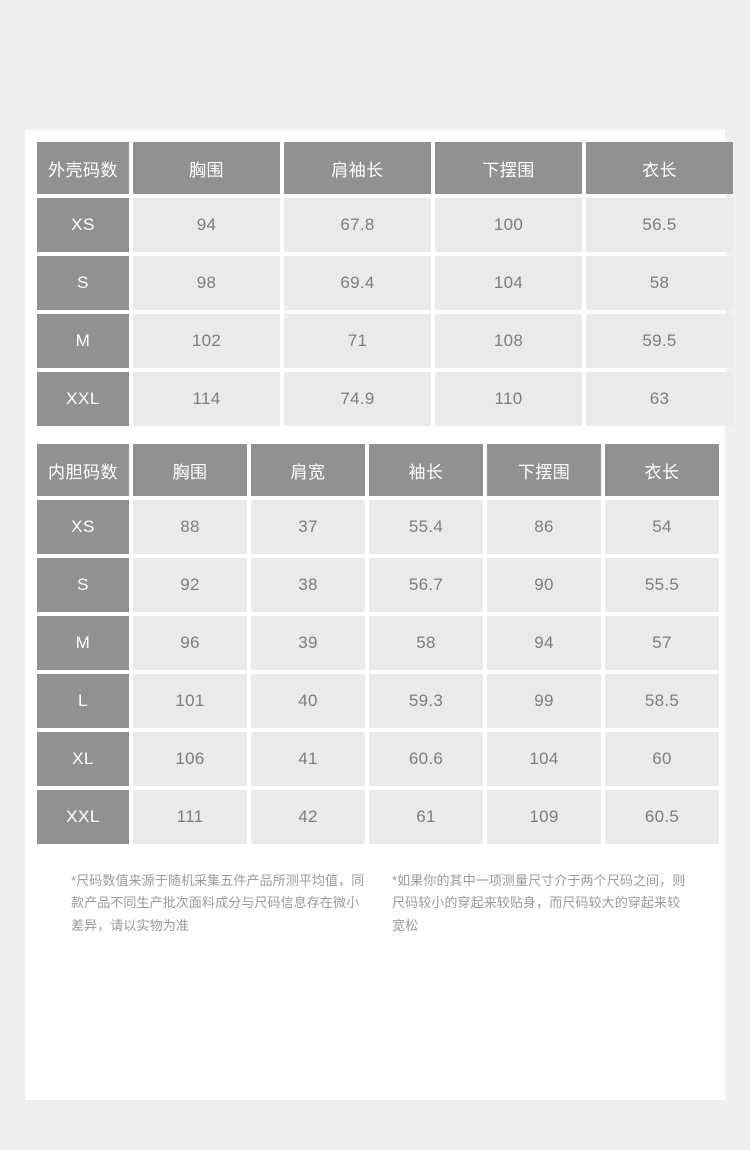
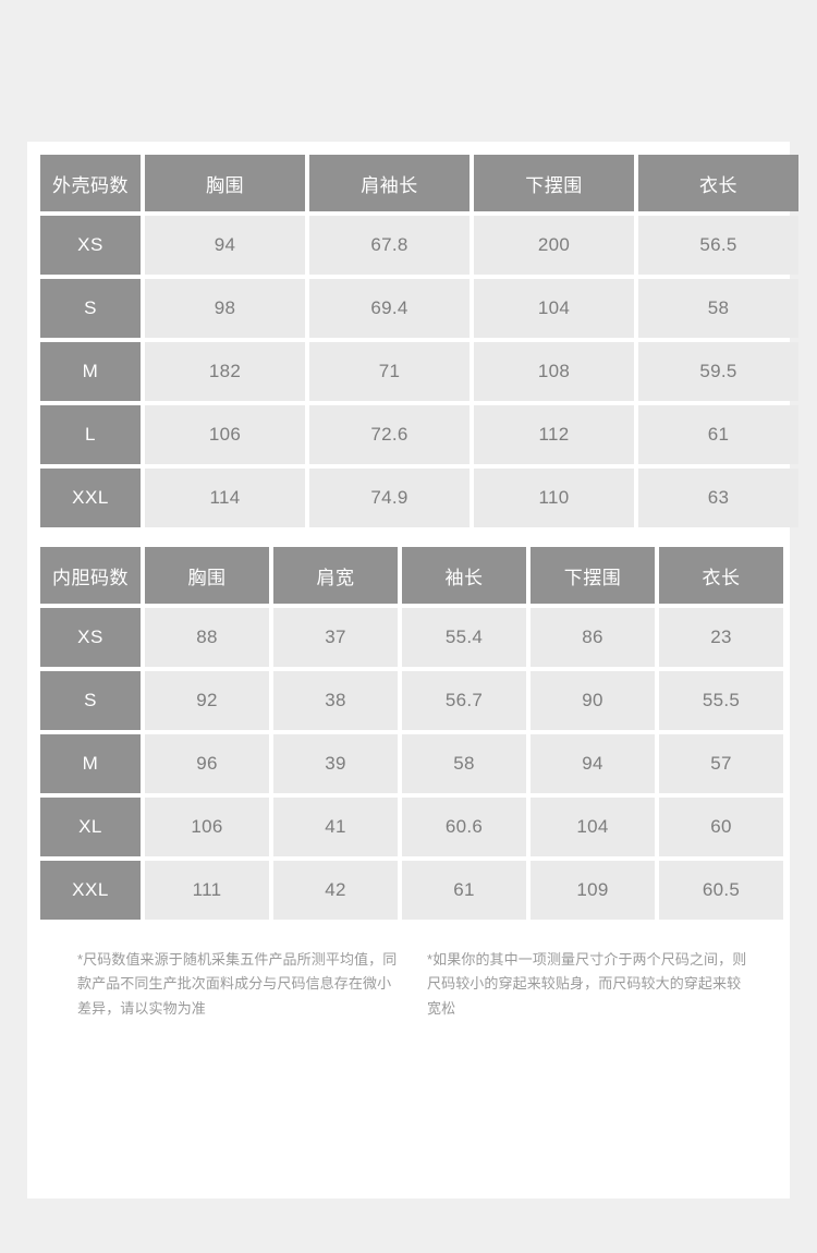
  外壳码数	胸围	肩袖长	下摆围	衣长
- XS	94	67.8	100	56.5
+ XS	94	67.8	200	56.5
  S	98	69.4	104	58
- M	102	71	108	59.5
+ M	182	71	108	59.5
+ L	106	72.6	112	61
  XXL	114	74.9	110	63
  内胆码数	胸围	肩宽	袖长	下摆围	衣长
- XS	88	37	55.4	86	54
+ XS	88	37	55.4	86	23
  S	92	38	56.7	90	55.5
  M	96	39	58	94	57
- L	101	40	59.3	99	58.5
  XL	106	41	60.6	104	60
  XXL	111	42	61	109	60.5
  *尺码数值来源于随机采集五件产品所测平均值，同款产品不同生产批次面料成分与尺码信息存在微小差异，请以实物为准
  *如果你的其中一项测量尺寸介于两个尺码之间，则尺码较小的穿起来较贴身，而尺码较大的穿起来较宽松
